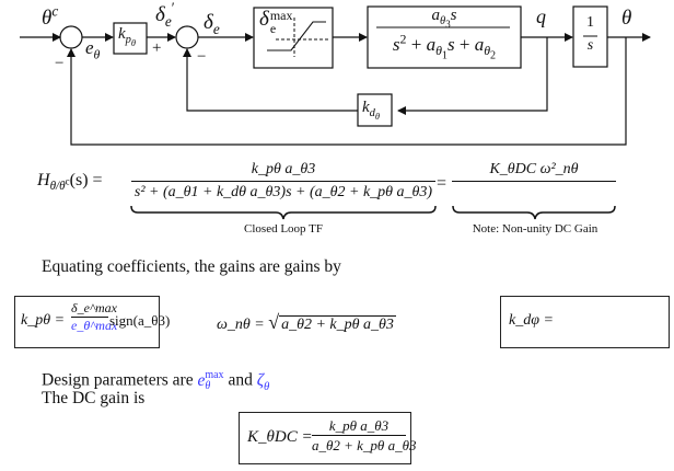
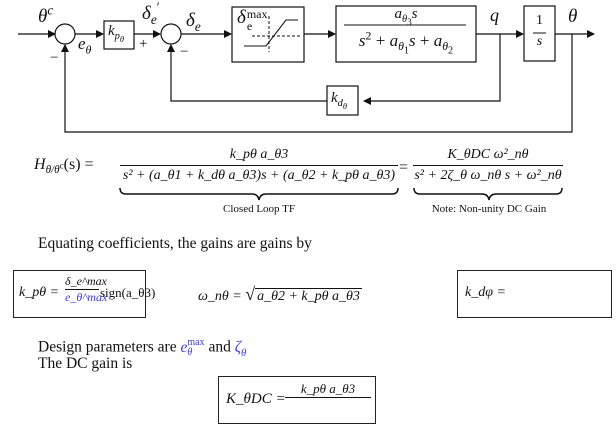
  θc
  −
  eθ
  kpθ
  δe′
  +
  −
  δe
  δ
  max
  e
  aθ3s
  s2 + aθ1s + aθ2
  q
  1
  s
  θ
  kdθ
  Hθ/θc(s) =
  k_pθ a_θ3
  s² + (a_θ1 + k_dθ a_θ3)s + (a_θ2 + k_pθ a_θ3)
  =
  K_θDC ω²_nθ
+ s² + 2ζ_θ ω_nθ s + ω²_nθ
  Closed Loop TF
  Note: Non-unity DC Gain
  Equating coefficients, the gains are gains by
  k_pθ =
  δ_e^max
  e_θ^ma
  sign(a_θ3)
  ω_nθ = √ a_θ2 + k_pθ a_θ3
  k_dφ =
  Design parameters are e
  max
  θ
  and ζθ
  The DC gain is
  K_θDC =
  k_pθ a_θ3
- a_θ2 + k_pθ a_θ3
